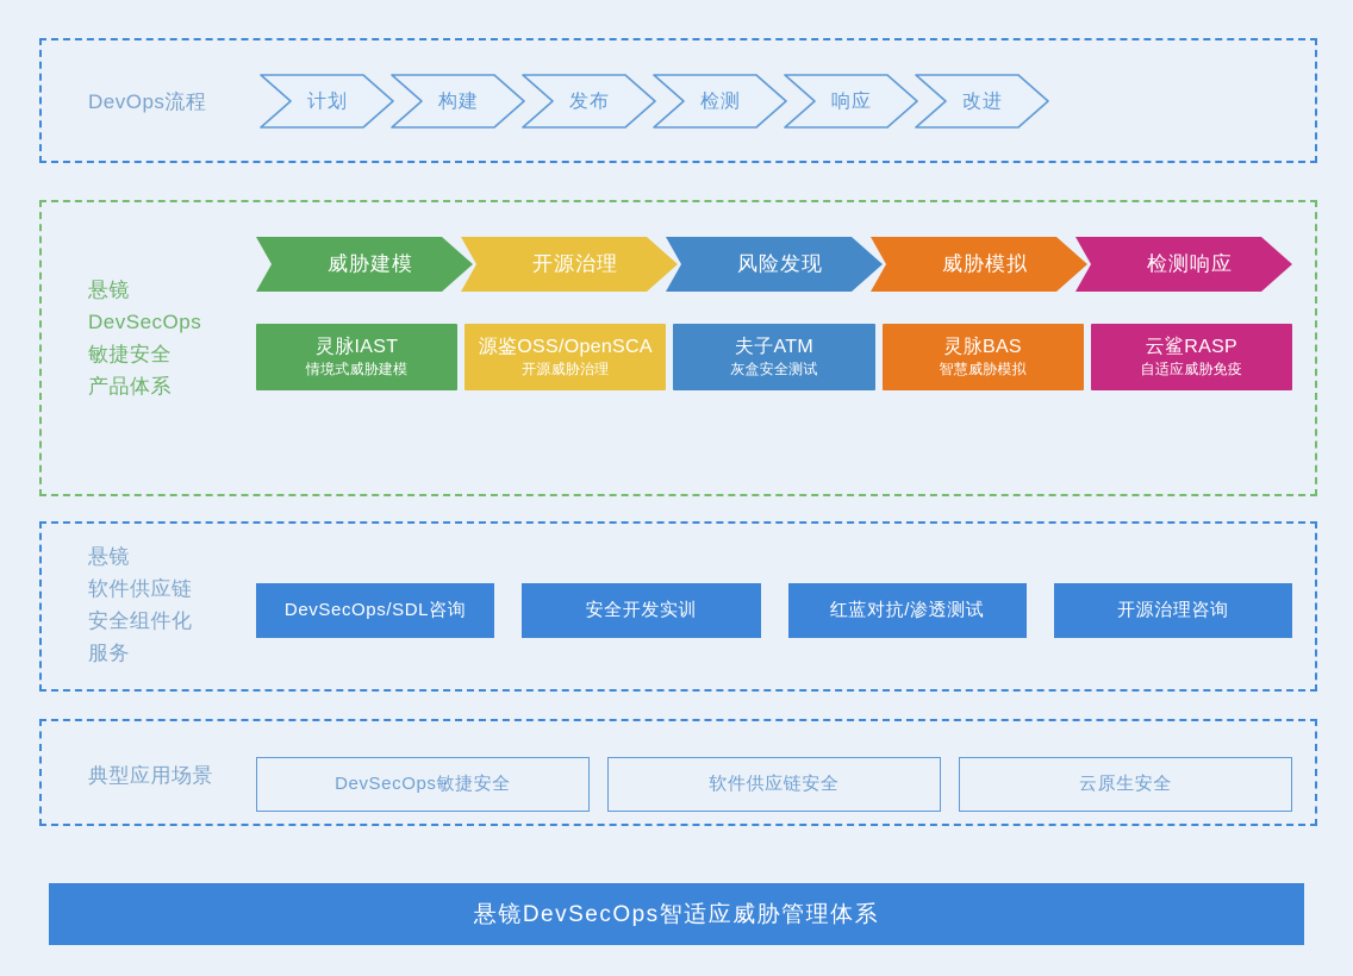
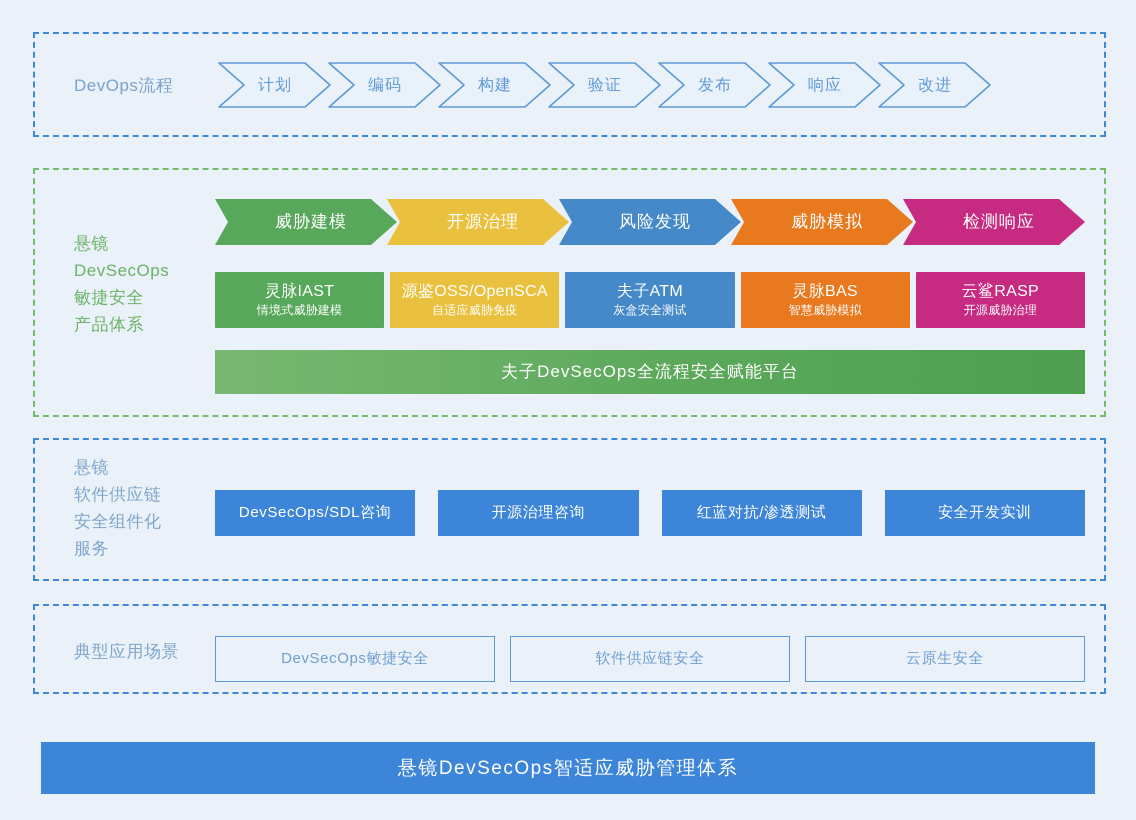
  DevOps流程
  计划
+ 编码
  构建
+ 验证
  发布
- 检测
  响应
  改进
  悬镜
  DevSecOps
  敏捷安全
  产品体系
  威胁建模
  开源治理
  风险发现
  威胁模拟
  检测响应
  灵脉IAST
  情境式威胁建模
  源鉴OSS/OpenSCA
- 开源威胁治理
+ 自适应威胁免疫
  夫子ATM
  灰盒安全测试
  灵脉BAS
  智慧威胁模拟
  云鲨RASP
- 自适应威胁免疫
+ 开源威胁治理
+ 夫子DevSecOps全流程安全赋能平台
  悬镜
  软件供应链
  安全组件化
  服务
  DevSecOps/SDL咨询
- 安全开发实训
+ 开源治理咨询
  红蓝对抗/渗透测试
- 开源治理咨询
+ 安全开发实训
  典型应用场景
  DevSecOps敏捷安全
  软件供应链安全
  云原生安全
  悬镜DevSecOps智适应威胁管理体系
